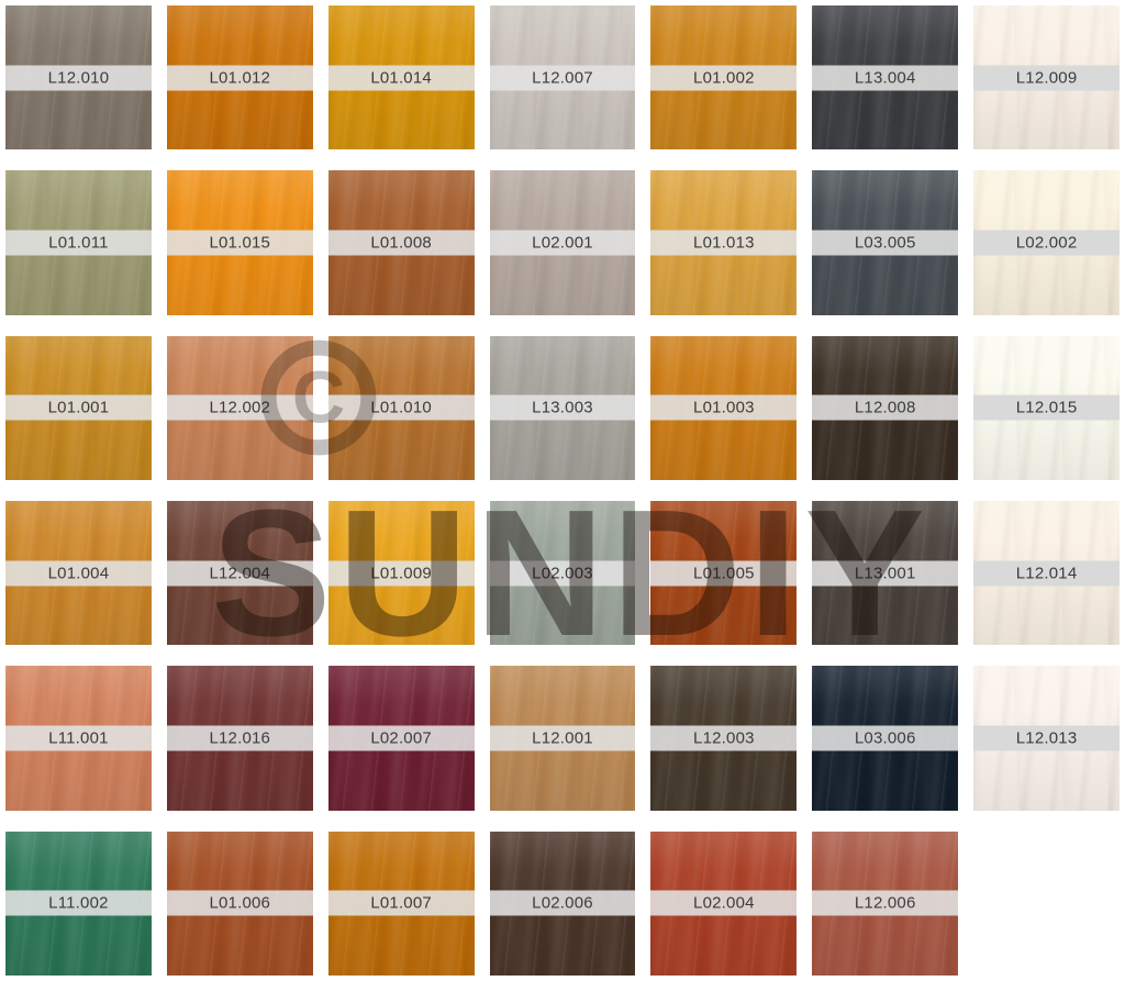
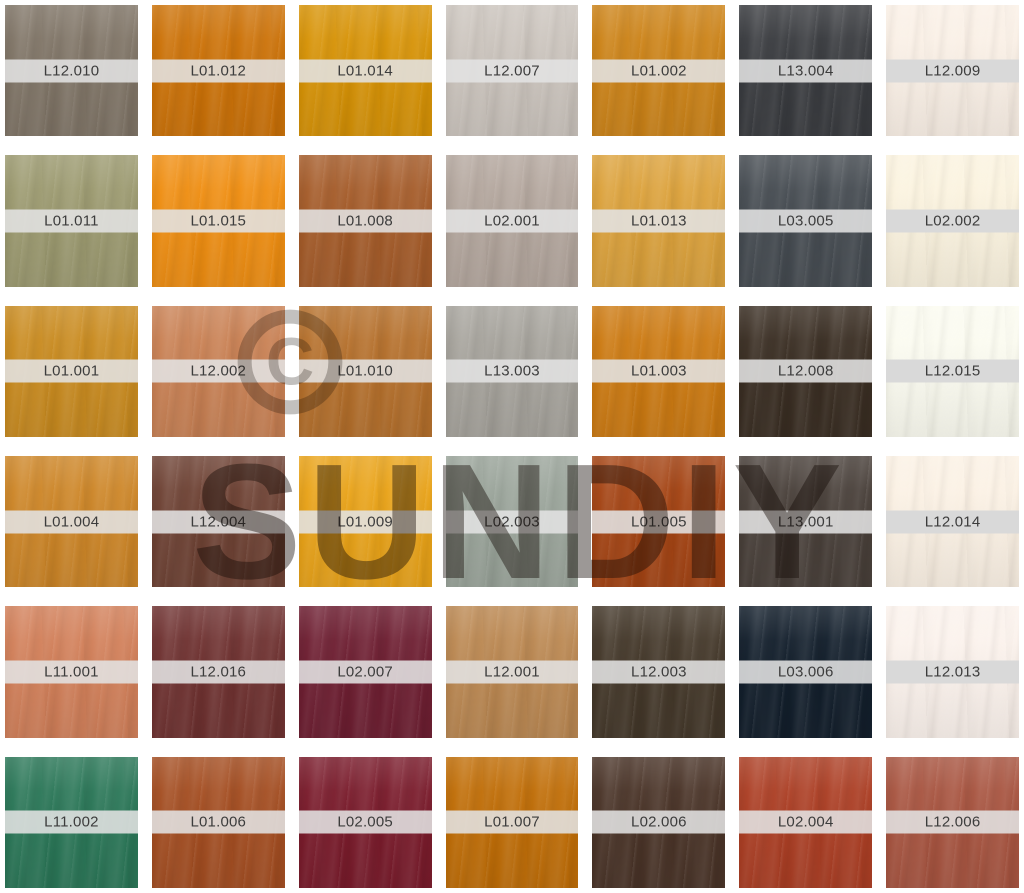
  L12.010
  L01.012
  L01.014
  L12.007
  L01.002
  L13.004
  L12.009
  L01.011
  L01.015
  L01.008
  L02.001
  L01.013
  L03.005
  L02.002
  L01.001
  L12.002
  L01.010
  L13.003
  L01.003
  L12.008
  L12.015
  L01.004
  L12.004
  L01.009
  L02.003
  L01.005
  L13.001
  L12.014
  L11.001
  L12.016
  L02.007
  L12.001
  L12.003
  L03.006
  L12.013
  L11.002
  L01.006
+ L02.005
  L01.007
  L02.006
  L02.004
  L12.006
  C
  SUNDIY
